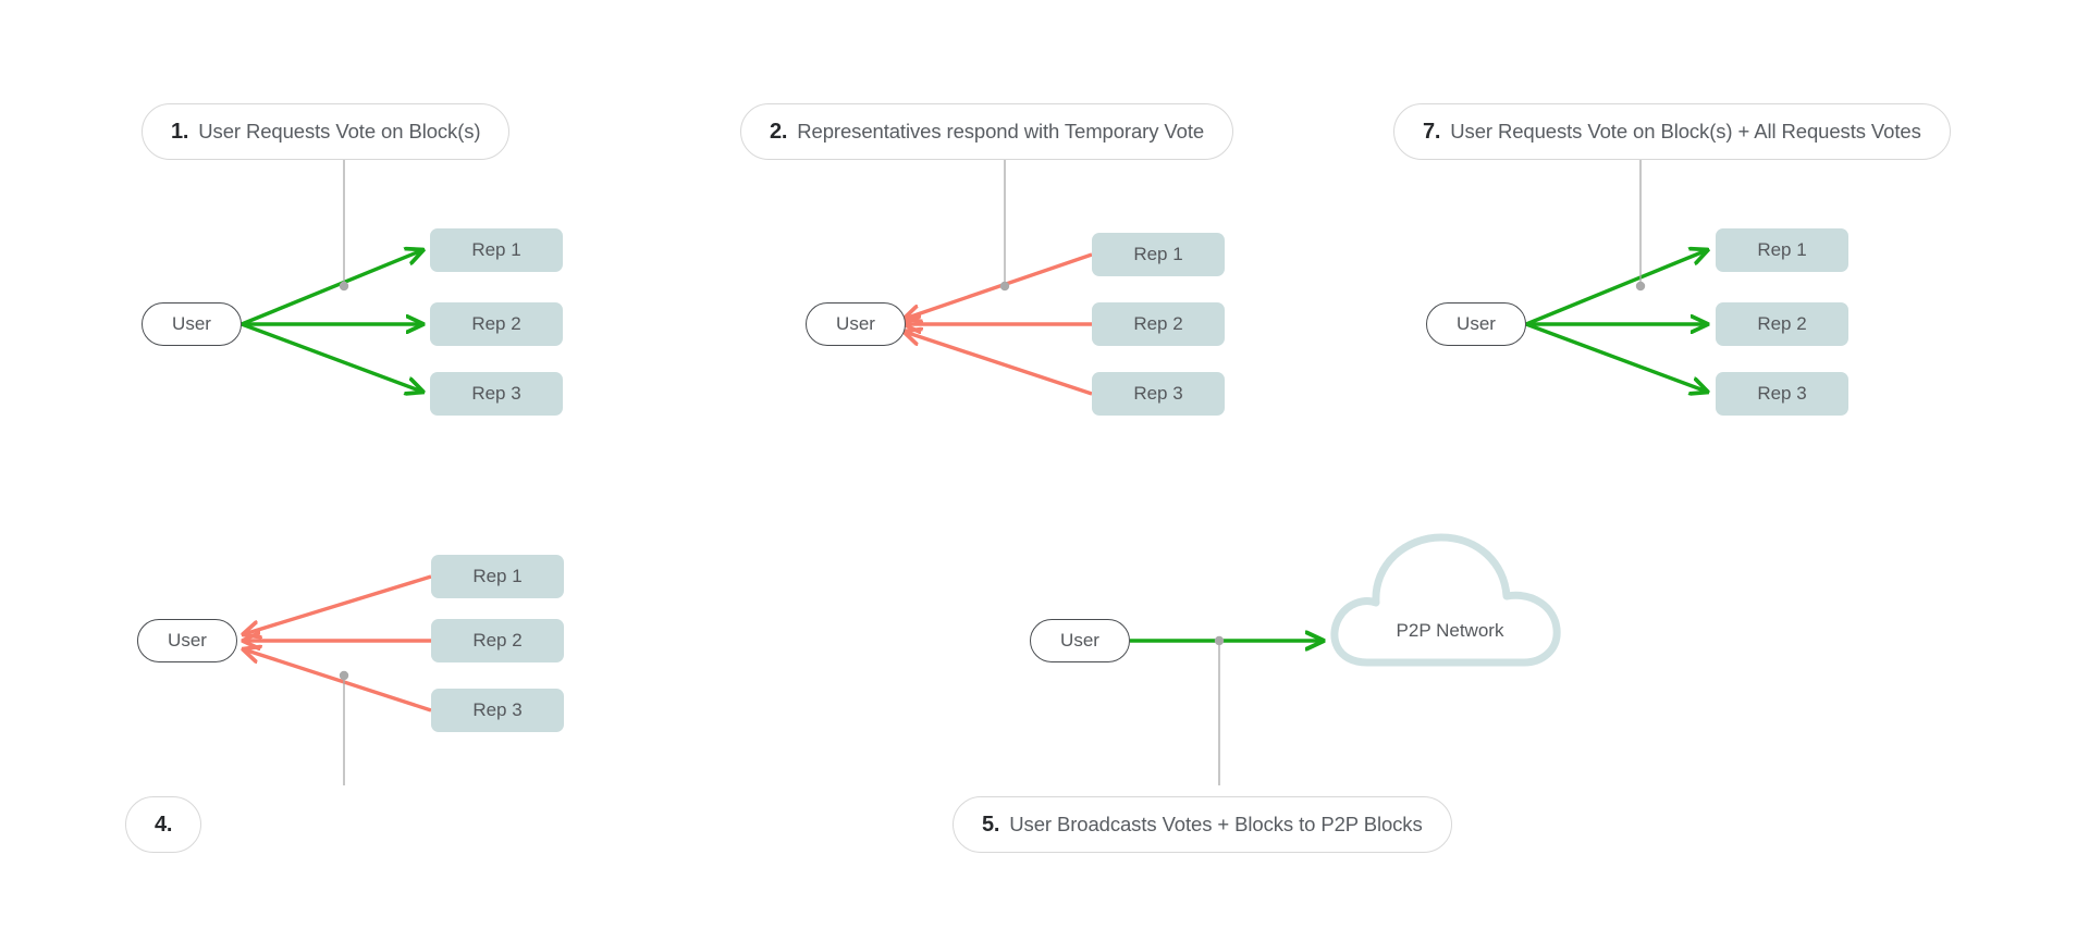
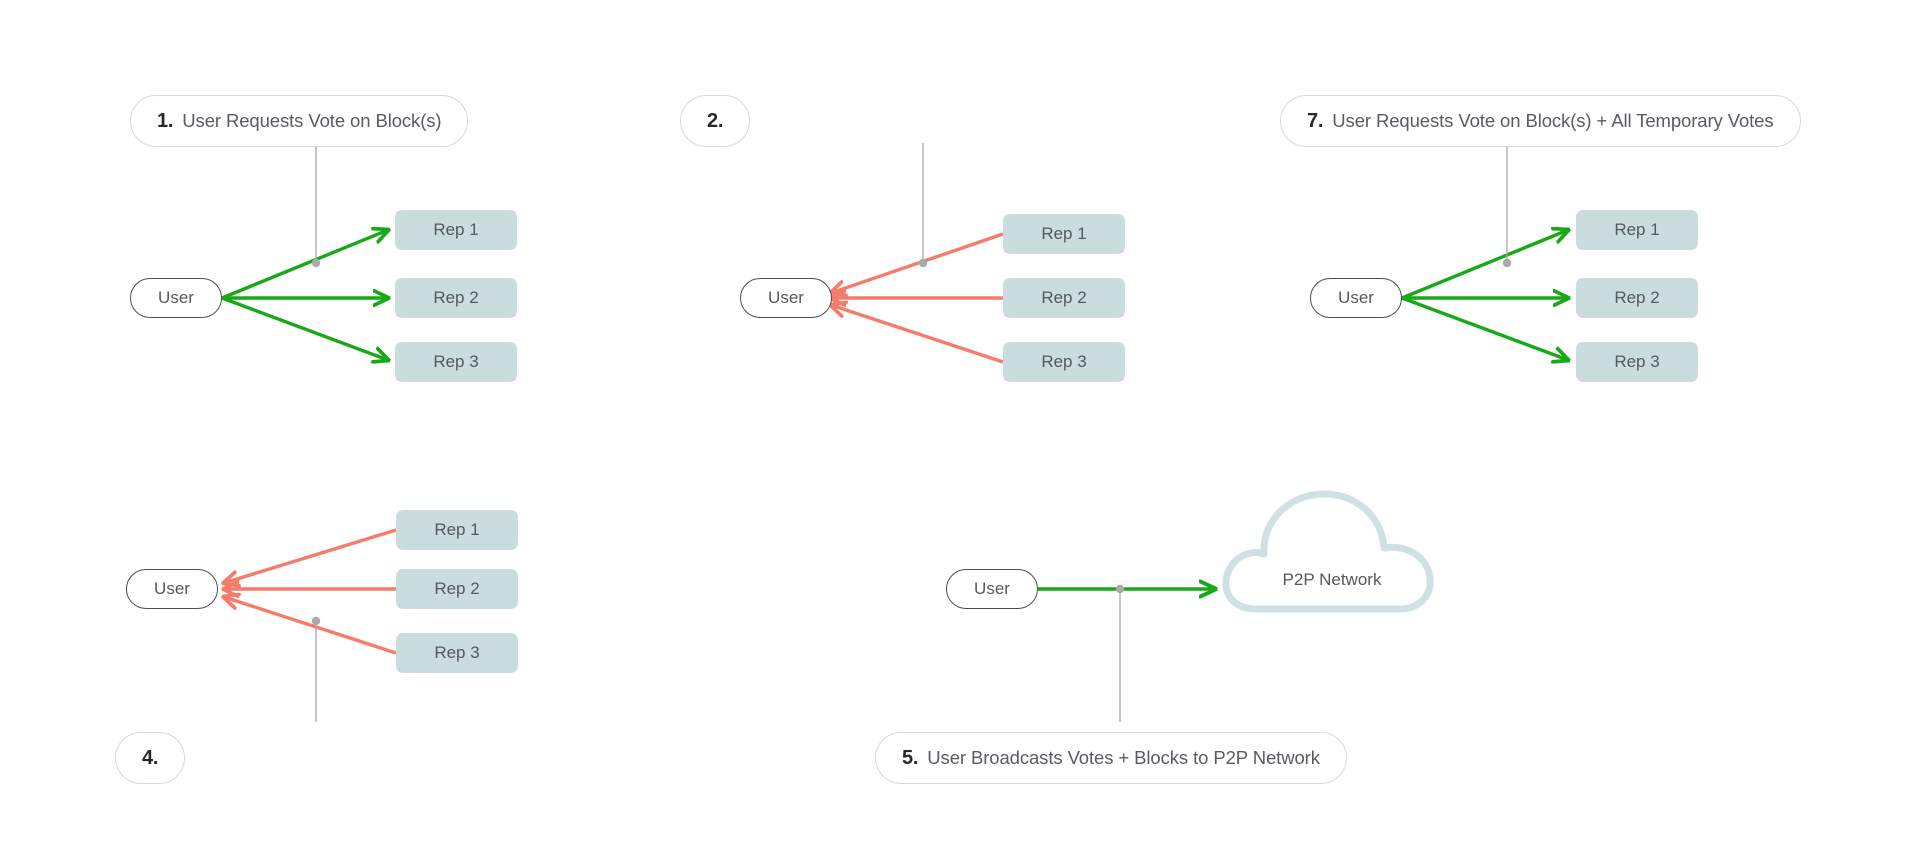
  1.
  User Requests Vote on Block(s)
  User
  Rep 1
  Rep 2
  Rep 3
  2.
- Representatives respond with Temporary Vote
  User
  Rep 1
  Rep 2
  Rep 3
  7.
- User Requests Vote on Block(s) + All Requests Votes
+ User Requests Vote on Block(s) + All Temporary Votes
  User
  Rep 1
  Rep 2
  Rep 3
  User
  Rep 1
  Rep 2
  Rep 3
  4.
  User
  P2P Network
  5.
- User Broadcasts Votes + Blocks to P2P Blocks
+ User Broadcasts Votes + Blocks to P2P Network
